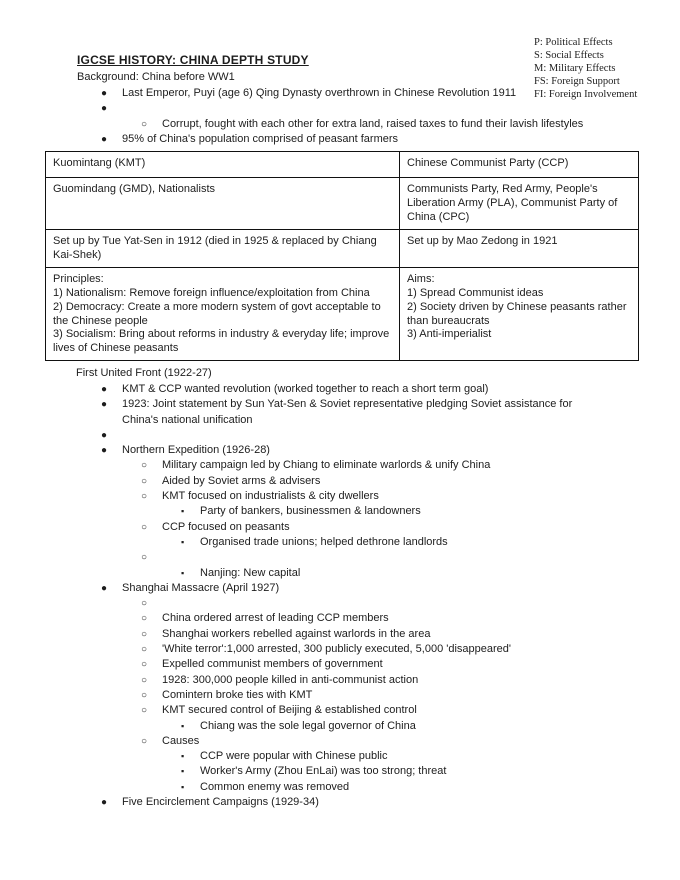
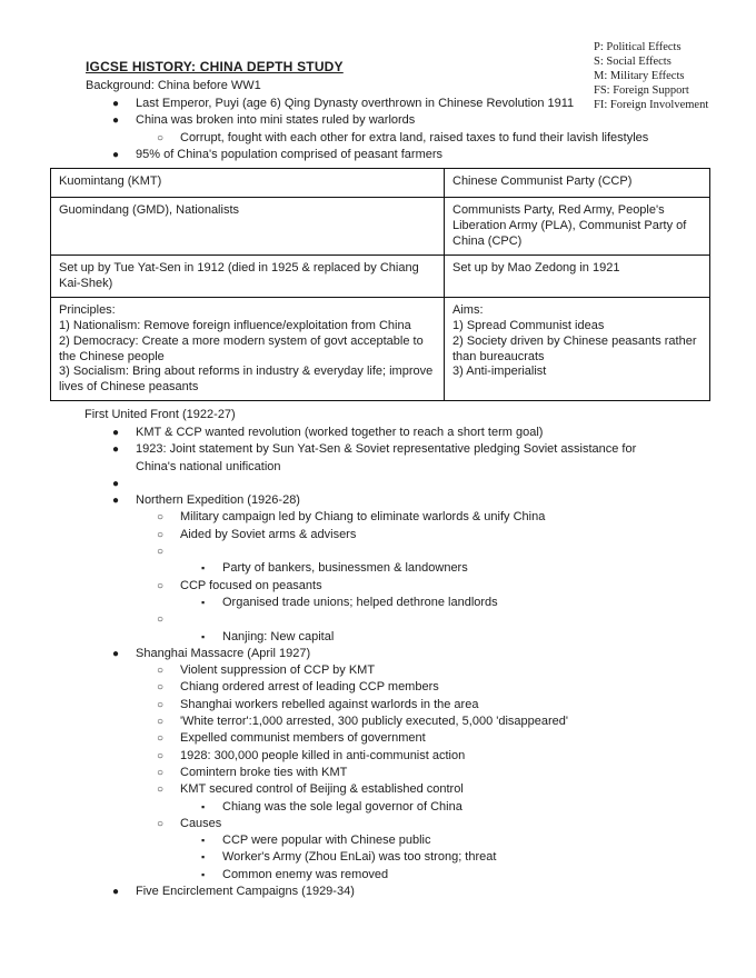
  P: Political Effects
  S: Social Effects
  M: Military Effects
  FS: Foreign Support
  FI: Foreign Involvement
  IGCSE HISTORY: CHINA DEPTH STUDY
  Background: China before WW1
  ●
  Last Emperor, Puyi (age 6) Qing Dynasty overthrown in Chinese Revolution 1911
  ●
+ China was broken into mini states ruled by warlords
  ○
  Corrupt, fought with each other for extra land, raised taxes to fund their lavish lifestyles
  ●
  95% of China's population comprised of peasant farmers
  Kuomintang (KMT)	Chinese Communist Party (CCP)
  Guomindang (GMD), Nationalists	Communists Party, Red Army, People's Liberation Army (PLA), Communist Party of China (CPC)
  Set up by Tue Yat-Sen in 1912 (died in 1925 & replaced by Chiang Kai-Shek)	Set up by Mao Zedong in 1921
  Principles: 1) Nationalism: Remove foreign influence/exploitation from China 2) Democracy: Create a more modern system of govt acceptable to the Chinese people 3) Socialism: Bring about reforms in industry & everyday life; improve lives of Chinese peasants	Aims: 1) Spread Communist ideas 2) Society driven by Chinese peasants rather than bureaucrats 3) Anti-imperialist
  First United Front (1922-27)
  ●
  KMT & CCP wanted revolution (worked together to reach a short term goal)
  ●
  1923: Joint statement by Sun Yat-Sen & Soviet representative pledging Soviet assistance for
  China's national unification
  ●
  ●
  Northern Expedition (1926-28)
  ○
  Military campaign led by Chiang to eliminate warlords & unify China
  ○
  Aided by Soviet arms & advisers
  ○
- KMT focused on industrialists & city dwellers
  ▪
  Party of bankers, businessmen & landowners
  ○
  CCP focused on peasants
  ▪
  Organised trade unions; helped dethrone landlords
  ○
  ▪
  Nanjing: New capital
  ●
  Shanghai Massacre (April 1927)
  ○
+ Violent suppression of CCP by KMT
  ○
- China ordered arrest of leading CCP members
+ Chiang ordered arrest of leading CCP members
  ○
  Shanghai workers rebelled against warlords in the area
  ○
  'White terror':1,000 arrested, 300 publicly executed, 5,000 'disappeared'
  ○
  Expelled communist members of government
  ○
  1928: 300,000 people killed in anti-communist action
  ○
  Comintern broke ties with KMT
  ○
  KMT secured control of Beijing & established control
  ▪
  Chiang was the sole legal governor of China
  ○
  Causes
  ▪
  CCP were popular with Chinese public
  ▪
  Worker's Army (Zhou EnLai) was too strong; threat
  ▪
  Common enemy was removed
  ●
  Five Encirclement Campaigns (1929-34)
